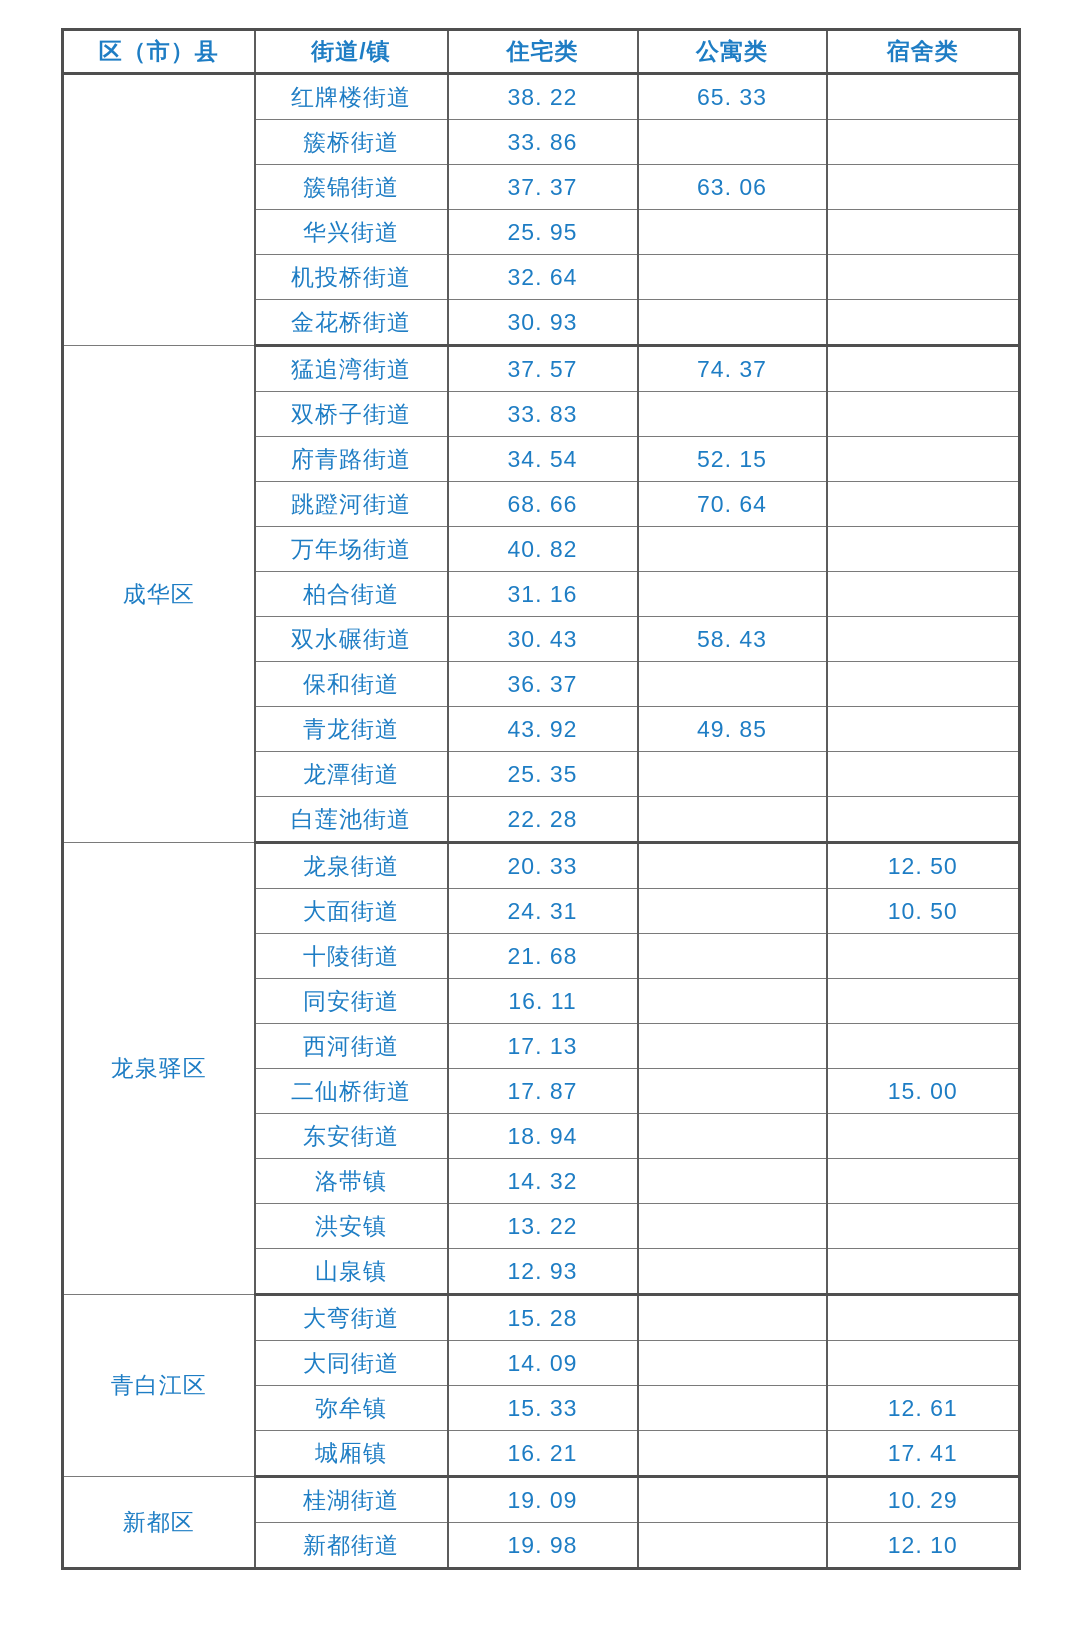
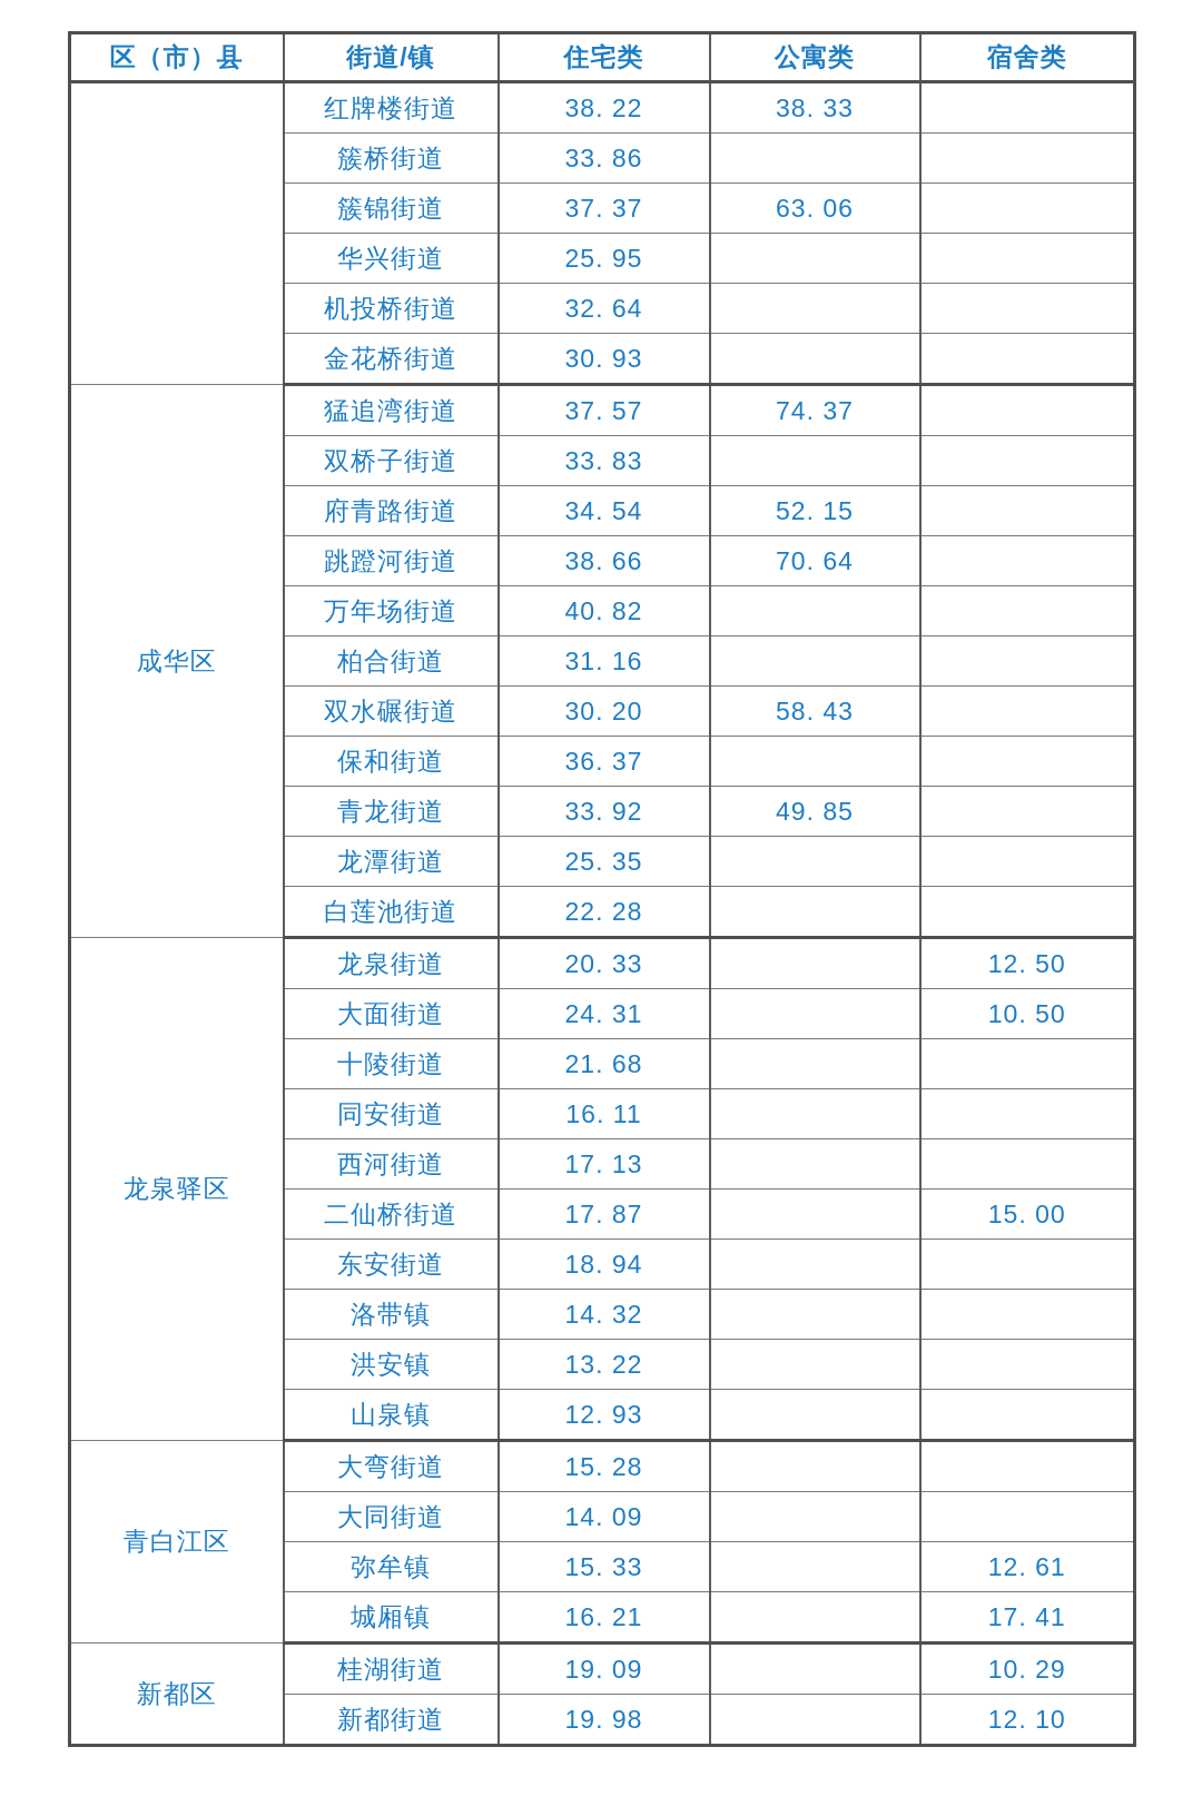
  区（市）县	街道/镇	住宅类	公寓类	宿舍类
- 	红牌楼街道	38. 22	65. 33
+ 	红牌楼街道	38. 22	38. 33
  簇桥街道	33. 86
  簇锦街道	37. 37	63. 06
  华兴街道	25. 95
  机投桥街道	32. 64
  金花桥街道	30. 93
  成华区	猛追湾街道	37. 57	74. 37
  双桥子街道	33. 83
  府青路街道	34. 54	52. 15
- 跳蹬河街道	68. 66	70. 64
+ 跳蹬河街道	38. 66	70. 64
  万年场街道	40. 82
  柏合街道	31. 16
- 双水碾街道	30. 43	58. 43
+ 双水碾街道	30. 20	58. 43
  保和街道	36. 37
- 青龙街道	43. 92	49. 85
+ 青龙街道	33. 92	49. 85
  龙潭街道	25. 35
  白莲池街道	22. 28
  龙泉驿区	龙泉街道	20. 33		12. 50
  大面街道	24. 31		10. 50
  十陵街道	21. 68
  同安街道	16. 11
  西河街道	17. 13
  二仙桥街道	17. 87		15. 00
  东安街道	18. 94
  洛带镇	14. 32
  洪安镇	13. 22
  山泉镇	12. 93
  青白江区	大弯街道	15. 28
  大同街道	14. 09
  弥牟镇	15. 33		12. 61
  城厢镇	16. 21		17. 41
  新都区	桂湖街道	19. 09		10. 29
  新都街道	19. 98		12. 10
